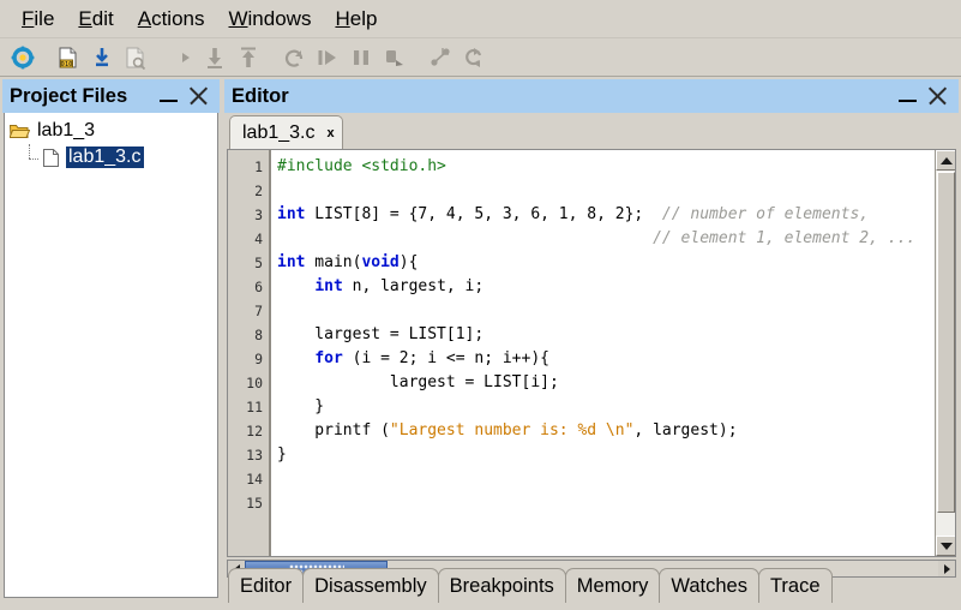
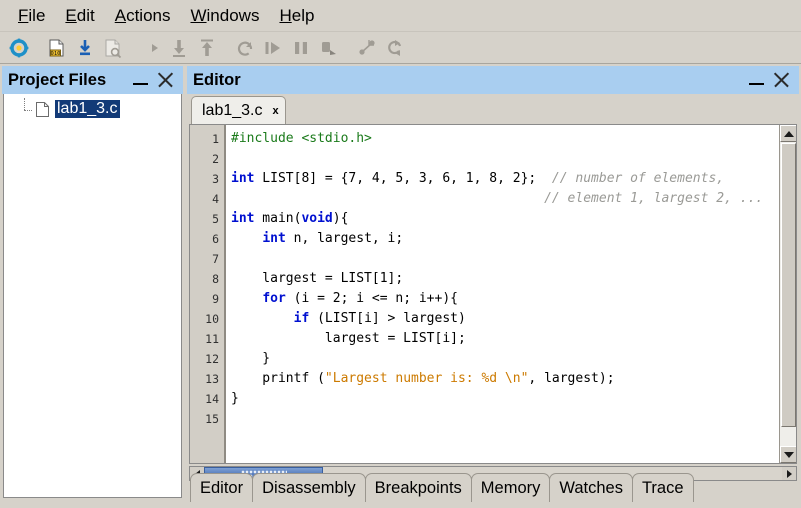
  File
  Edit
  Actions
  Windows
  Help
  Project Files
- lab1_3
  lab1_3.c
  Editor
  lab1_3.c
  x
  1
  2
  3
  4
  5
  6
  7
  8
  9
  10
  11
  12
  13
  14
  15
  #include <stdio.h>
  int LIST[8] = {7, 4, 5, 3, 6, 1, 8, 2}; // number of elements,
- // element 1, element 2, ...
+ // element 1, largest 2, ...
  int main(void){
  int n, largest, i;
  largest = LIST[1];
  for (i = 2; i <= n; i++){
+ if (LIST[i] > largest)
  largest = LIST[i];
  }
  printf ("Largest number is: %d \n", largest);
  }
  Editor
  Disassembly
  Breakpoints
  Memory
  Watches
  Trace
